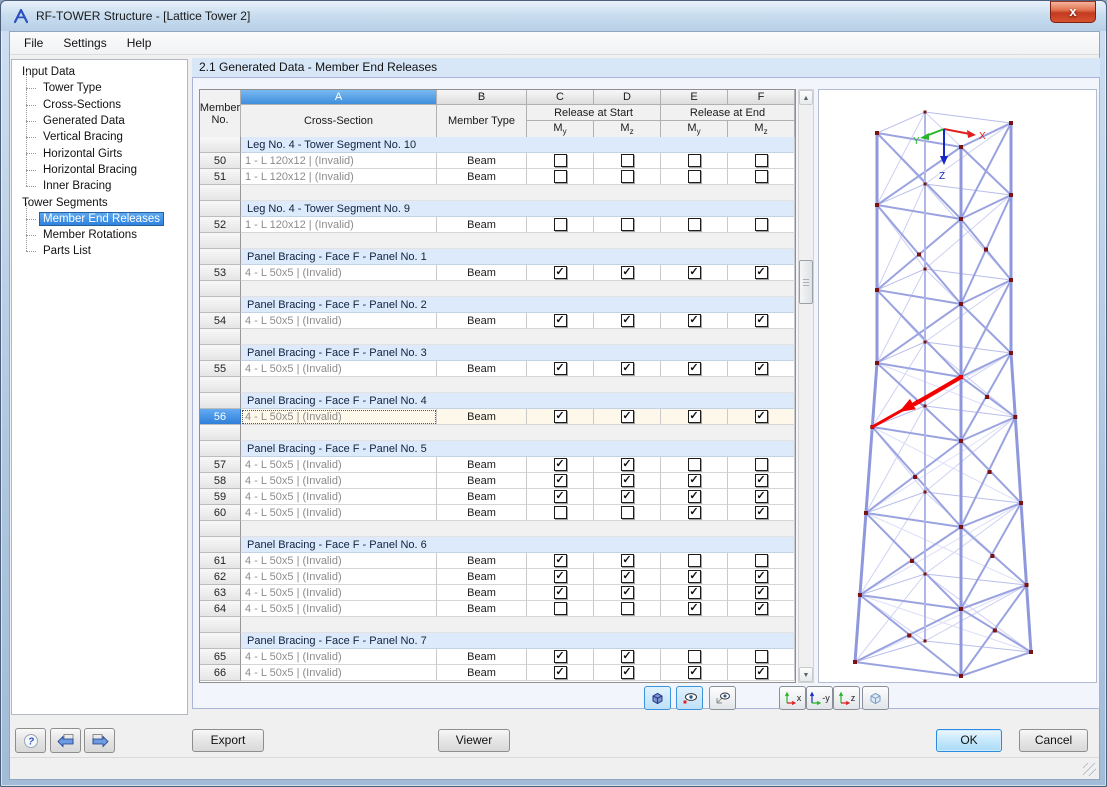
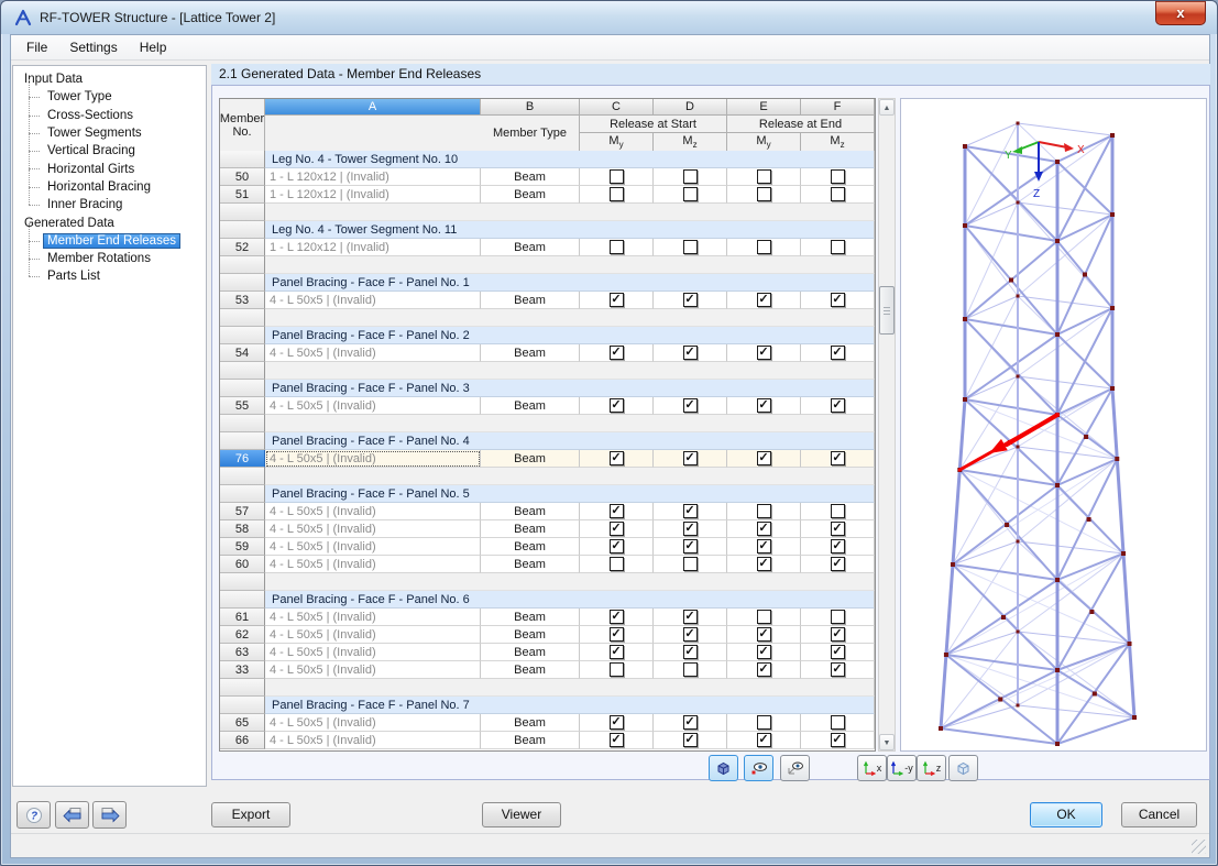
  RF-TOWER Structure - [Lattice Tower 2]
  File
  Settings
  Help
  Input Data
  Tower Type
  Cross-Sections
- Generated Data
+ Tower Segments
  Vertical Bracing
  Horizontal Girts
  Horizontal Bracing
  Inner Bracing
- Tower Segments
+ Generated Data
  Member End Releases
  Member Rotations
  Parts List
  2.1 Generated Data - Member End Releases
  Member
  No.
  A
  B
  C
  D
  E
  F
- Cross-Section
  Member Type
  Release at Start
  Release at End
  My
  Mz
  My
  Mz
  Leg No. 4 - Tower Segment No. 10
  50
  1 - L 120x12 | (Invalid)
  Beam
  51
  1 - L 120x12 | (Invalid)
  Beam
- Leg No. 4 - Tower Segment No. 9
+ Leg No. 4 - Tower Segment No. 11
  52
  1 - L 120x12 | (Invalid)
  Beam
  Panel Bracing - Face F - Panel No. 1
  53
  4 - L 50x5 | (Invalid)
  Beam
  Panel Bracing - Face F - Panel No. 2
  54
  4 - L 50x5 | (Invalid)
  Beam
  Panel Bracing - Face F - Panel No. 3
  55
  4 - L 50x5 | (Invalid)
  Beam
  Panel Bracing - Face F - Panel No. 4
- 56
+ 76
  4 - L 50x5 | (Invalid)
  Beam
  Panel Bracing - Face F - Panel No. 5
  57
  4 - L 50x5 | (Invalid)
  Beam
  58
  4 - L 50x5 | (Invalid)
  Beam
  59
  4 - L 50x5 | (Invalid)
  Beam
  60
  4 - L 50x5 | (Invalid)
  Beam
  Panel Bracing - Face F - Panel No. 6
  61
  4 - L 50x5 | (Invalid)
  Beam
  62
  4 - L 50x5 | (Invalid)
  Beam
  63
  4 - L 50x5 | (Invalid)
  Beam
- 64
+ 33
  4 - L 50x5 | (Invalid)
  Beam
  Panel Bracing - Face F - Panel No. 7
  65
  4 - L 50x5 | (Invalid)
  Beam
  66
  4 - L 50x5 | (Invalid)
  Beam
  X
  Y
  Z
  x
  -y
  z
  Export
  Viewer
  OK
  Cancel
  ?
